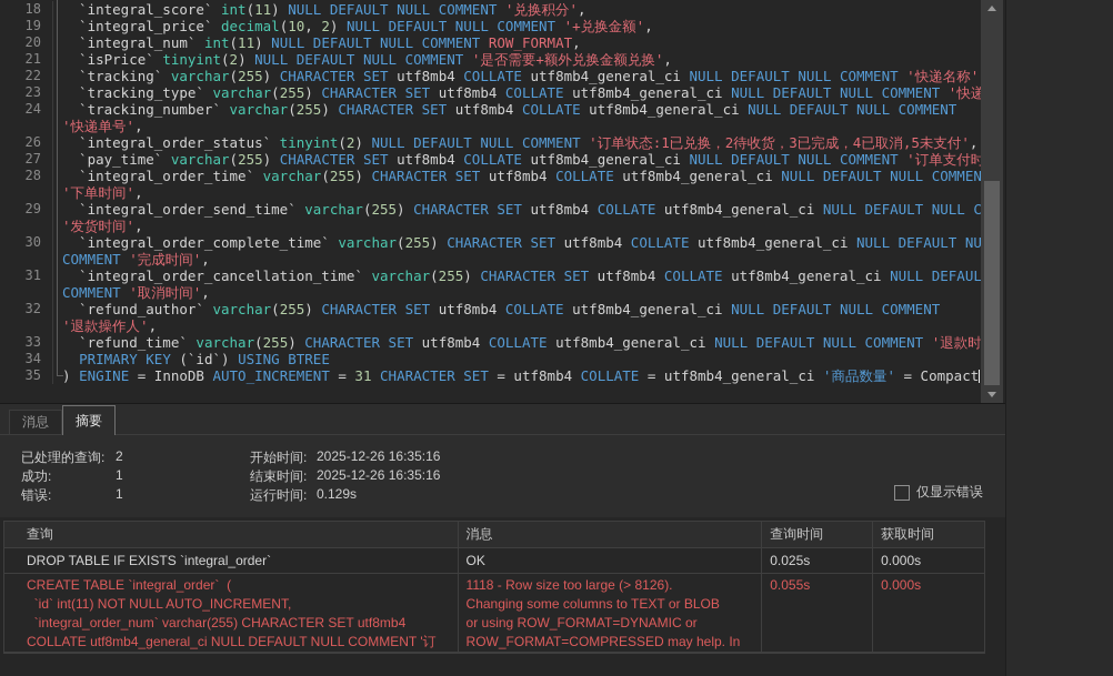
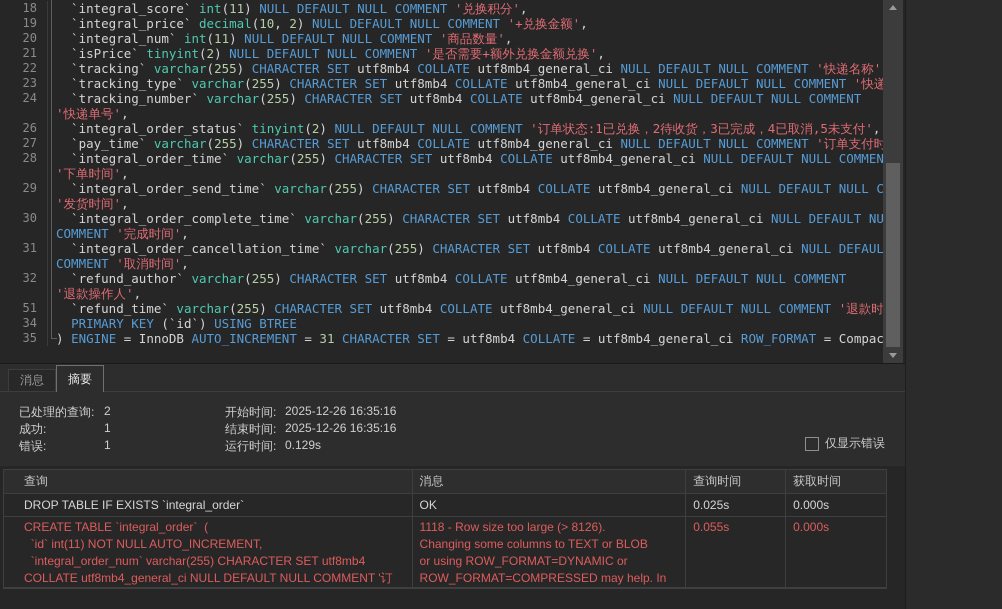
  18
  `integral_score` int(11) NULL DEFAULT NULL COMMENT '兑换积分',
  19
  `integral_price` decimal(10, 2) NULL DEFAULT NULL COMMENT '+兑换金额',
  20
- `integral_num` int(11) NULL DEFAULT NULL COMMENT ROW_FORMAT,
+ `integral_num` int(11) NULL DEFAULT NULL COMMENT '商品数量',
  21
  `isPrice` tinyint(2) NULL DEFAULT NULL COMMENT '是否需要+额外兑换金额兑换',
  22
  `tracking` varchar(255) CHARACTER SET utf8mb4 COLLATE utf8mb4_general_ci NULL DEFAULT NULL COMMENT '快递名称'
  23
  `tracking_type` varchar(255) CHARACTER SET utf8mb4 COLLATE utf8mb4_general_ci NULL DEFAULT NULL COMMENT '快递
  24
  `tracking_number` varchar(255) CHARACTER SET utf8mb4 COLLATE utf8mb4_general_ci NULL DEFAULT NULL COMMENT
  '快递单号',
  26
  `integral_order_status` tinyint(2) NULL DEFAULT NULL COMMENT '订单状态:1已兑换，2待收货，3已完成，4已取消,5未支付',
  27
  `pay_time` varchar(255) CHARACTER SET utf8mb4 COLLATE utf8mb4_general_ci NULL DEFAULT NULL COMMENT '订单支付时
  28
  `integral_order_time` varchar(255) CHARACTER SET utf8mb4 COLLATE utf8mb4_general_ci NULL DEFAULT NULL COMMEN
  '下单时间',
  29
  `integral_order_send_time` varchar(255) CHARACTER SET utf8mb4 COLLATE utf8mb4_general_ci NULL DEFAULT NULL C
  '发货时间',
  30
  `integral_order_complete_time` varchar(255) CHARACTER SET utf8mb4 COLLATE utf8mb4_general_ci NULL DEFAULT NU
  COMMENT '完成时间',
  31
  `integral_order_cancellation_time` varchar(255) CHARACTER SET utf8mb4 COLLATE utf8mb4_general_ci NULL DEFAUL
  COMMENT '取消时间',
  32
  `refund_author` varchar(255) CHARACTER SET utf8mb4 COLLATE utf8mb4_general_ci NULL DEFAULT NULL COMMENT
  '退款操作人',
- 33
+ 51
  `refund_time` varchar(255) CHARACTER SET utf8mb4 COLLATE utf8mb4_general_ci NULL DEFAULT NULL COMMENT '退款时
  34
  PRIMARY KEY (`id`) USING BTREE
  35
- ) ENGINE = InnoDB AUTO_INCREMENT = 31 CHARACTER SET = utf8mb4 COLLATE = utf8mb4_general_ci '商品数量' = Compact
+ ) ENGINE = InnoDB AUTO_INCREMENT = 31 CHARACTER SET = utf8mb4 COLLATE = utf8mb4_general_ci ROW_FORMAT = Compac
  消息
  摘要
  已处理的查询:
  2
  成功:
  1
  错误:
  1
  开始时间:
  2025-12-26 16:35:16
  结束时间:
  2025-12-26 16:35:16
  运行时间:
  0.129s
  仅显示错误
  查询
  消息
  查询时间
  获取时间
  DROP TABLE IF EXISTS `integral_order`
  OK
  0.025s
  0.000s
  CREATE TABLE `integral_order` (
  `id` int(11) NOT NULL AUTO_INCREMENT,
  `integral_order_num` varchar(255) CHARACTER SET utf8mb4
  COLLATE utf8mb4_general_ci NULL DEFAULT NULL COMMENT '订
  1118 - Row size too large (> 8126).
  Changing some columns to TEXT or BLOB
  or using ROW_FORMAT=DYNAMIC or
  ROW_FORMAT=COMPRESSED may help. In
  0.055s
  0.000s
